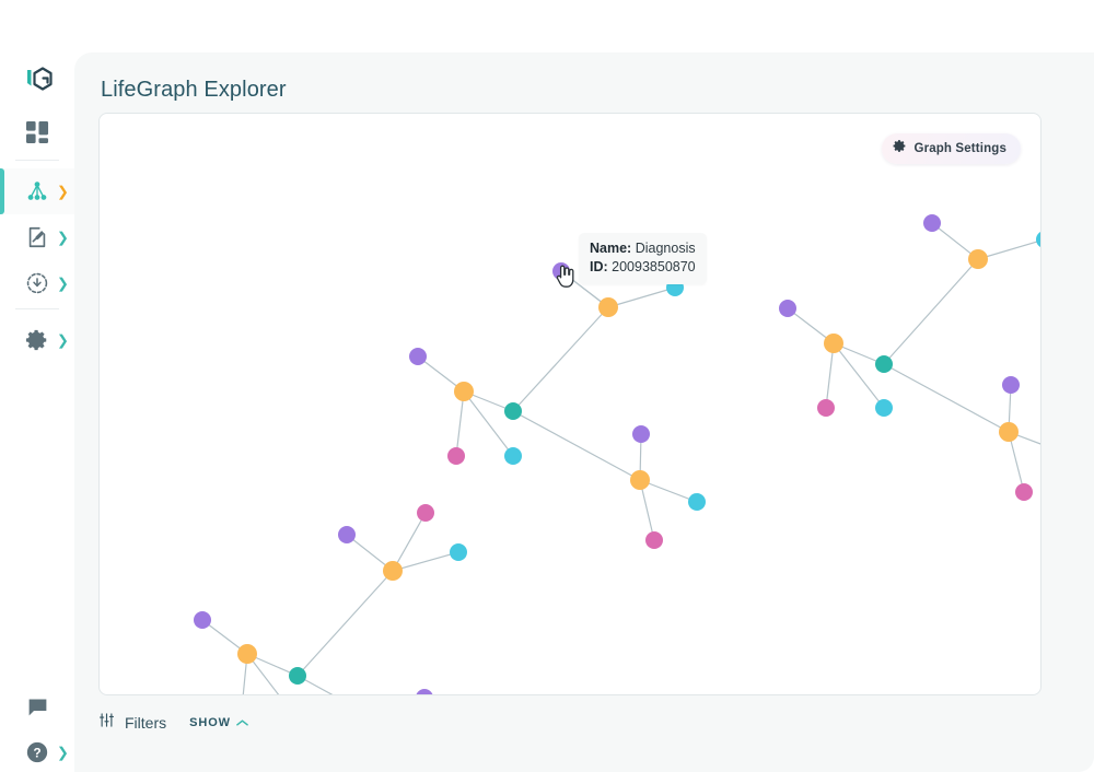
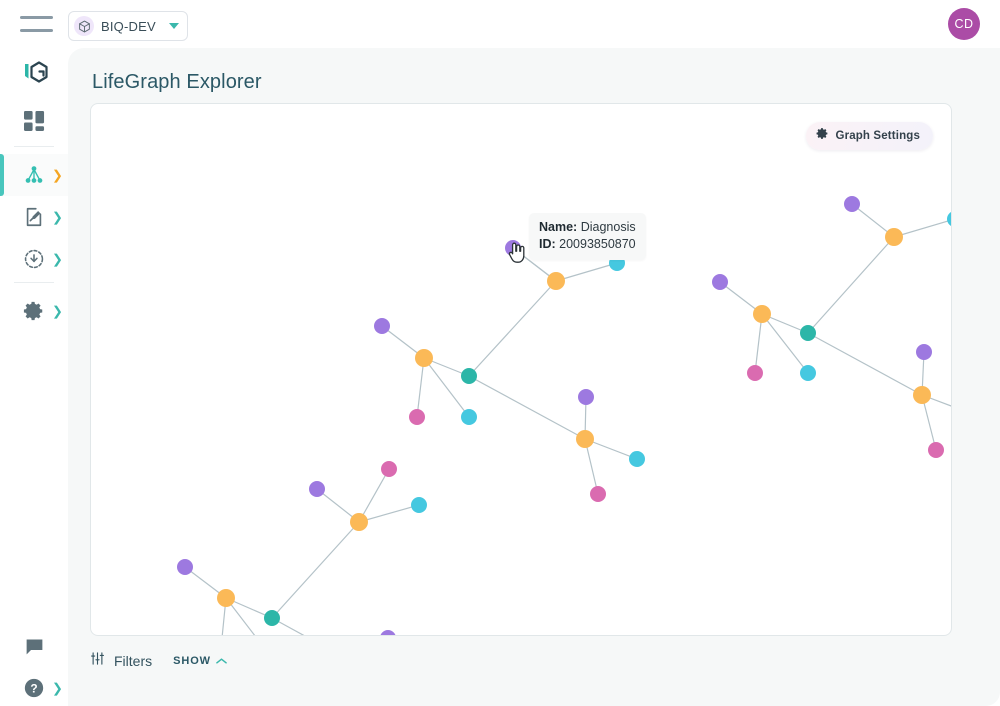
+ BIQ-DEV
+ CD
  ❯
  ❯
  ❯
  ❯
  ?
  ❯
  LifeGraph Explorer
  Graph Settings
  Name: Diagnosis
  ID: 20093850870
  Filters
  SHOW
